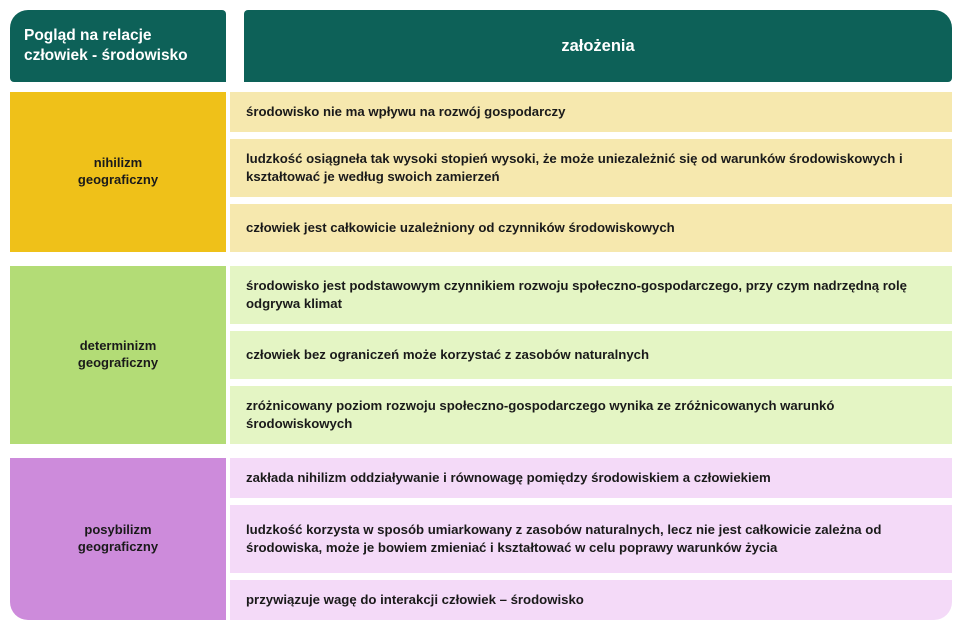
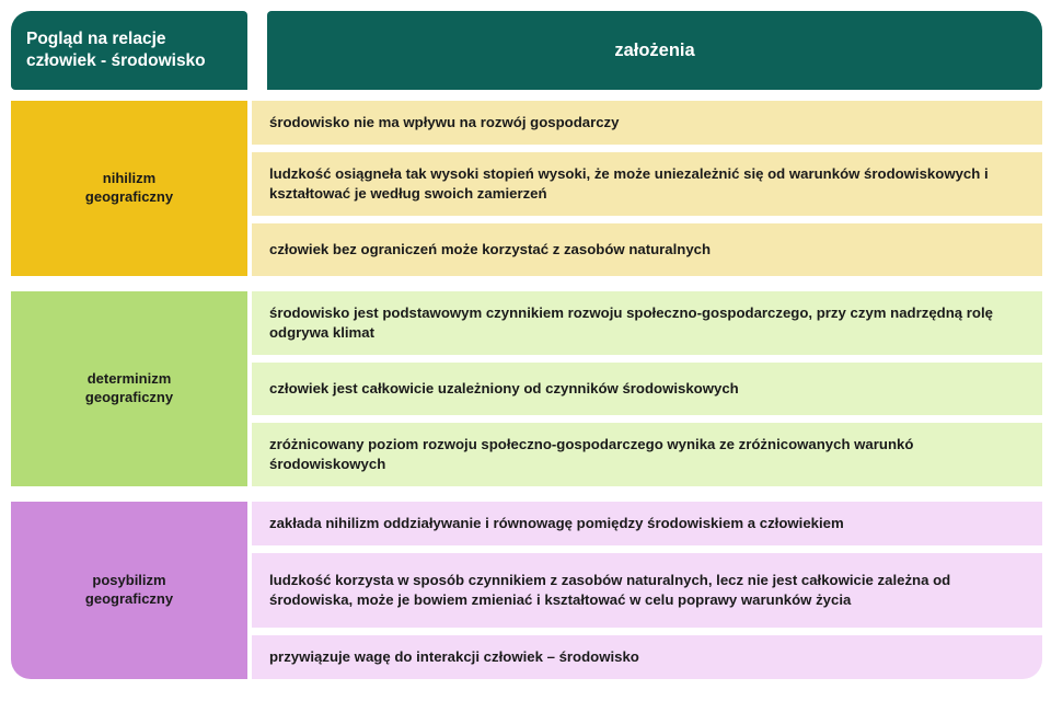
  Pogląd na relacje
  człowiek - środowisko
  założenia
  nihilizm
  geograficzny
  środowisko nie ma wpływu na rozwój gospodarczy
  ludzkość osiągneła tak wysoki stopień wysoki, że może uniezależnić się od warunków środowiskowych i kształtować je według swoich zamierzeń
- człowiek jest całkowicie uzależniony od czynników środowiskowych
+ człowiek bez ograniczeń może korzystać z zasobów naturalnych
  determinizm
  geograficzny
  środowisko jest podstawowym czynnikiem rozwoju społeczno-gospodarczego, przy czym nadrzędną rolę odgrywa klimat
- człowiek bez ograniczeń może korzystać z zasobów naturalnych
+ człowiek jest całkowicie uzależniony od czynników środowiskowych
  zróżnicowany poziom rozwoju społeczno-gospodarczego wynika ze zróżnicowanych warunkó środowiskowych
  posybilizm
  geograficzny
  zakłada nihilizm oddziaływanie i równowagę pomiędzy środowiskiem a człowiekiem
- ludzkość korzysta w sposób umiarkowany z zasobów naturalnych, lecz nie jest całkowicie zależna od środowiska, może je bowiem zmieniać i kształtować w celu poprawy warunków życia
+ ludzkość korzysta w sposób czynnikiem z zasobów naturalnych, lecz nie jest całkowicie zależna od środowiska, może je bowiem zmieniać i kształtować w celu poprawy warunków życia
  przywiązuje wagę do interakcji człowiek – środowisko
